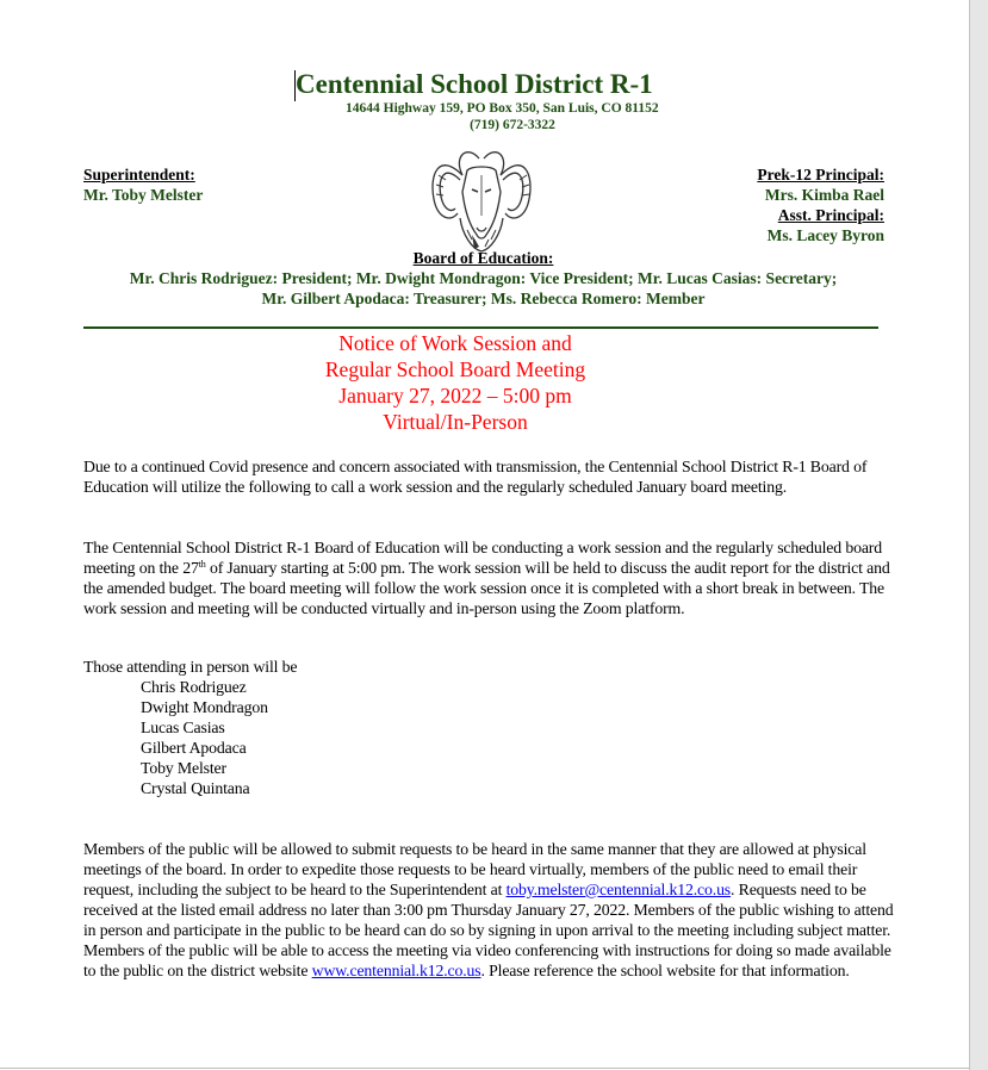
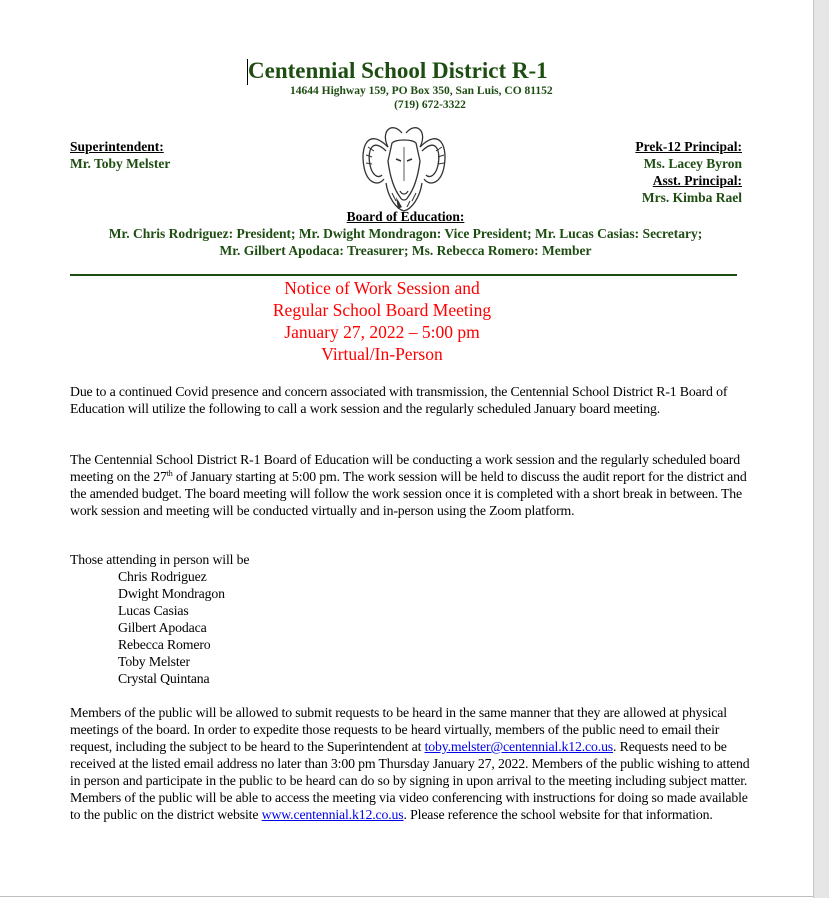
  Centennial School District R-1
  14644 Highway 159, PO Box 350, San Luis, CO 81152
  (719) 672-3322
  Superintendent:
  Mr. Toby Melster
  Prek-12 Principal:
- Mrs. Kimba Rael
+ Ms. Lacey Byron
  Asst. Principal:
- Ms. Lacey Byron
+ Mrs. Kimba Rael
  Board of Education:
  Mr. Chris Rodriguez: President; Mr. Dwight Mondragon: Vice President; Mr. Lucas Casias: Secretary;
  Mr. Gilbert Apodaca: Treasurer; Ms. Rebecca Romero: Member
  Notice of Work Session and
  Regular School Board Meeting
  January 27, 2022 – 5:00 pm
  Virtual/In-Person
  Due to a continued Covid presence and concern associated with transmission, the Centennial School District R-1 Board of Education will utilize the following to call a work session and the regularly scheduled January board meeting.
  The Centennial School District R-1 Board of Education will be conducting a work session and the regularly scheduled board meeting on the 27th of January starting at 5:00 pm. The work session will be held to discuss the audit report for the district and the amended budget. The board meeting will follow the work session once it is completed with a short break in between. The work session and meeting will be conducted virtually and in-person using the Zoom platform.
  Those attending in person will be
  Chris Rodriguez
  Dwight Mondragon
  Lucas Casias
  Gilbert Apodaca
+ Rebecca Romero
  Toby Melster
  Crystal Quintana
  Members of the public will be allowed to submit requests to be heard in the same manner that they are allowed at physical meetings of the board. In order to expedite those requests to be heard virtually, members of the public need to email their request, including the subject to be heard to the Superintendent at toby.melster@centennial.k12.co.us. Requests need to be received at the listed email address no later than 3:00 pm Thursday January 27, 2022. Members of the public wishing to attend in person and participate in the public to be heard can do so by signing in upon arrival to the meeting including subject matter. Members of the public will be able to access the meeting via video conferencing with instructions for doing so made available to the public on the district website www.centennial.k12.co.us. Please reference the school website for that information.
